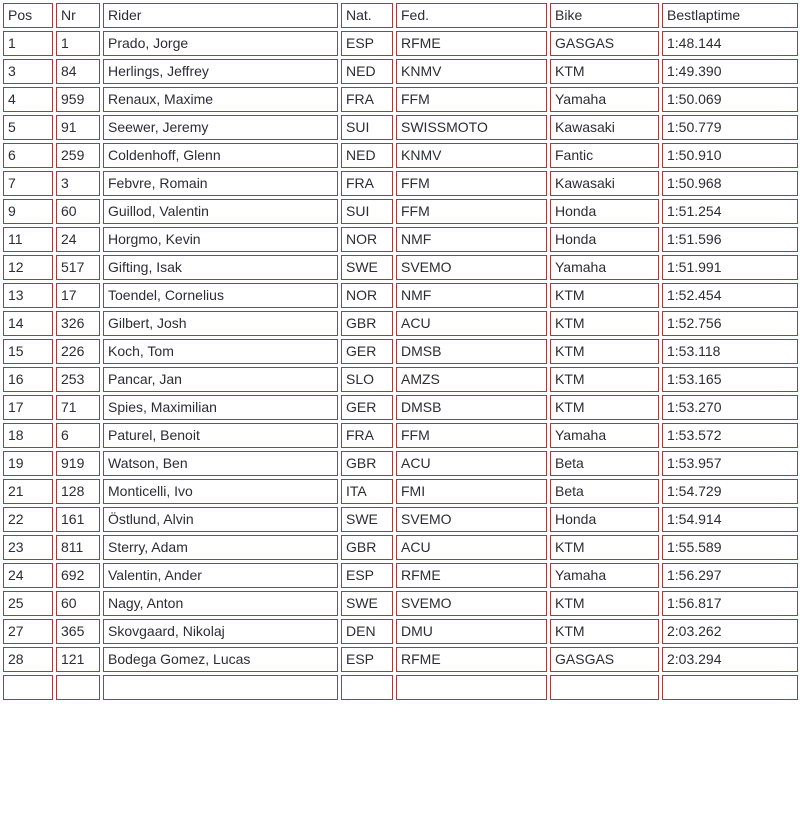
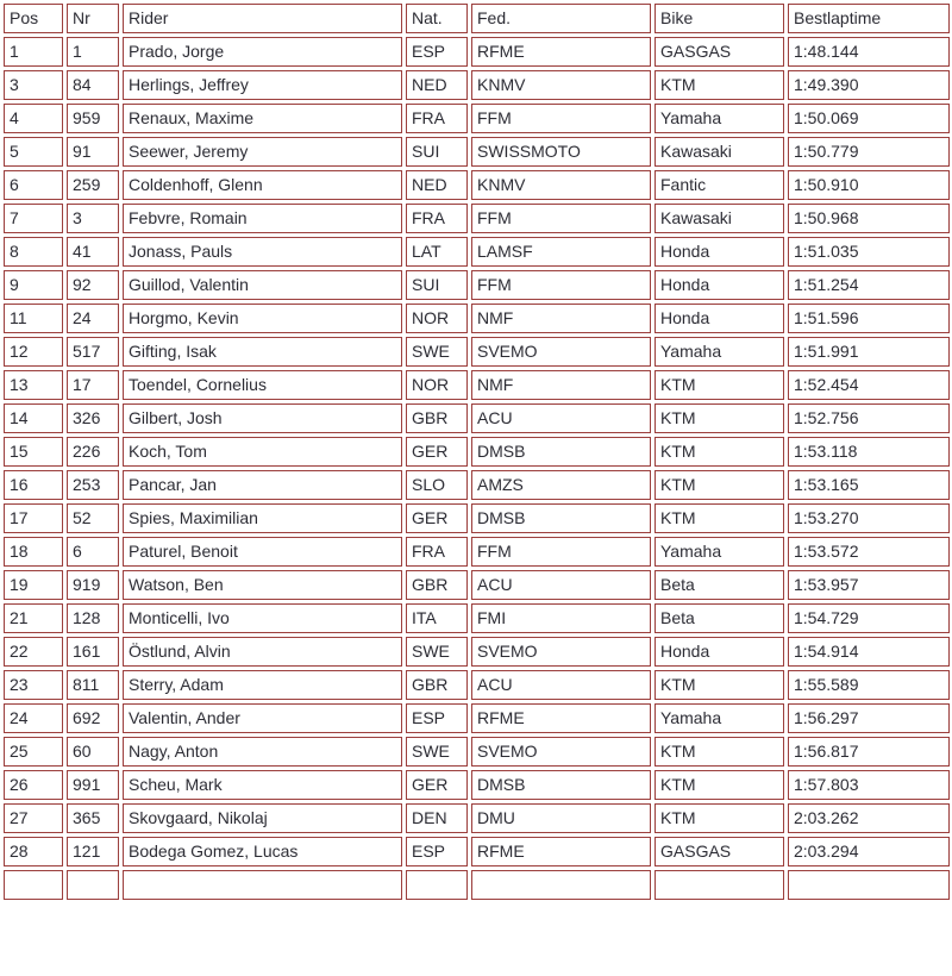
  Pos	Nr	Rider	Nat.	Fed.	Bike	Bestlaptime
  1	1	Prado, Jorge	ESP	RFME	GASGAS	1:48.144
  3	84	Herlings, Jeffrey	NED	KNMV	KTM	1:49.390
  4	959	Renaux, Maxime	FRA	FFM	Yamaha	1:50.069
  5	91	Seewer, Jeremy	SUI	SWISSMOTO	Kawasaki	1:50.779
  6	259	Coldenhoff, Glenn	NED	KNMV	Fantic	1:50.910
  7	3	Febvre, Romain	FRA	FFM	Kawasaki	1:50.968
+ 8	41	Jonass, Pauls	LAT	LAMSF	Honda	1:51.035
- 9	60	Guillod, Valentin	SUI	FFM	Honda	1:51.254
+ 9	92	Guillod, Valentin	SUI	FFM	Honda	1:51.254
  11	24	Horgmo, Kevin	NOR	NMF	Honda	1:51.596
  12	517	Gifting, Isak	SWE	SVEMO	Yamaha	1:51.991
  13	17	Toendel, Cornelius	NOR	NMF	KTM	1:52.454
  14	326	Gilbert, Josh	GBR	ACU	KTM	1:52.756
  15	226	Koch, Tom	GER	DMSB	KTM	1:53.118
  16	253	Pancar, Jan	SLO	AMZS	KTM	1:53.165
- 17	71	Spies, Maximilian	GER	DMSB	KTM	1:53.270
+ 17	52	Spies, Maximilian	GER	DMSB	KTM	1:53.270
  18	6	Paturel, Benoit	FRA	FFM	Yamaha	1:53.572
  19	919	Watson, Ben	GBR	ACU	Beta	1:53.957
  21	128	Monticelli, Ivo	ITA	FMI	Beta	1:54.729
  22	161	Östlund, Alvin	SWE	SVEMO	Honda	1:54.914
  23	811	Sterry, Adam	GBR	ACU	KTM	1:55.589
  24	692	Valentin, Ander	ESP	RFME	Yamaha	1:56.297
  25	60	Nagy, Anton	SWE	SVEMO	KTM	1:56.817
+ 26	991	Scheu, Mark	GER	DMSB	KTM	1:57.803
  27	365	Skovgaard, Nikolaj	DEN	DMU	KTM	2:03.262
  28	121	Bodega Gomez, Lucas	ESP	RFME	GASGAS	2:03.294
